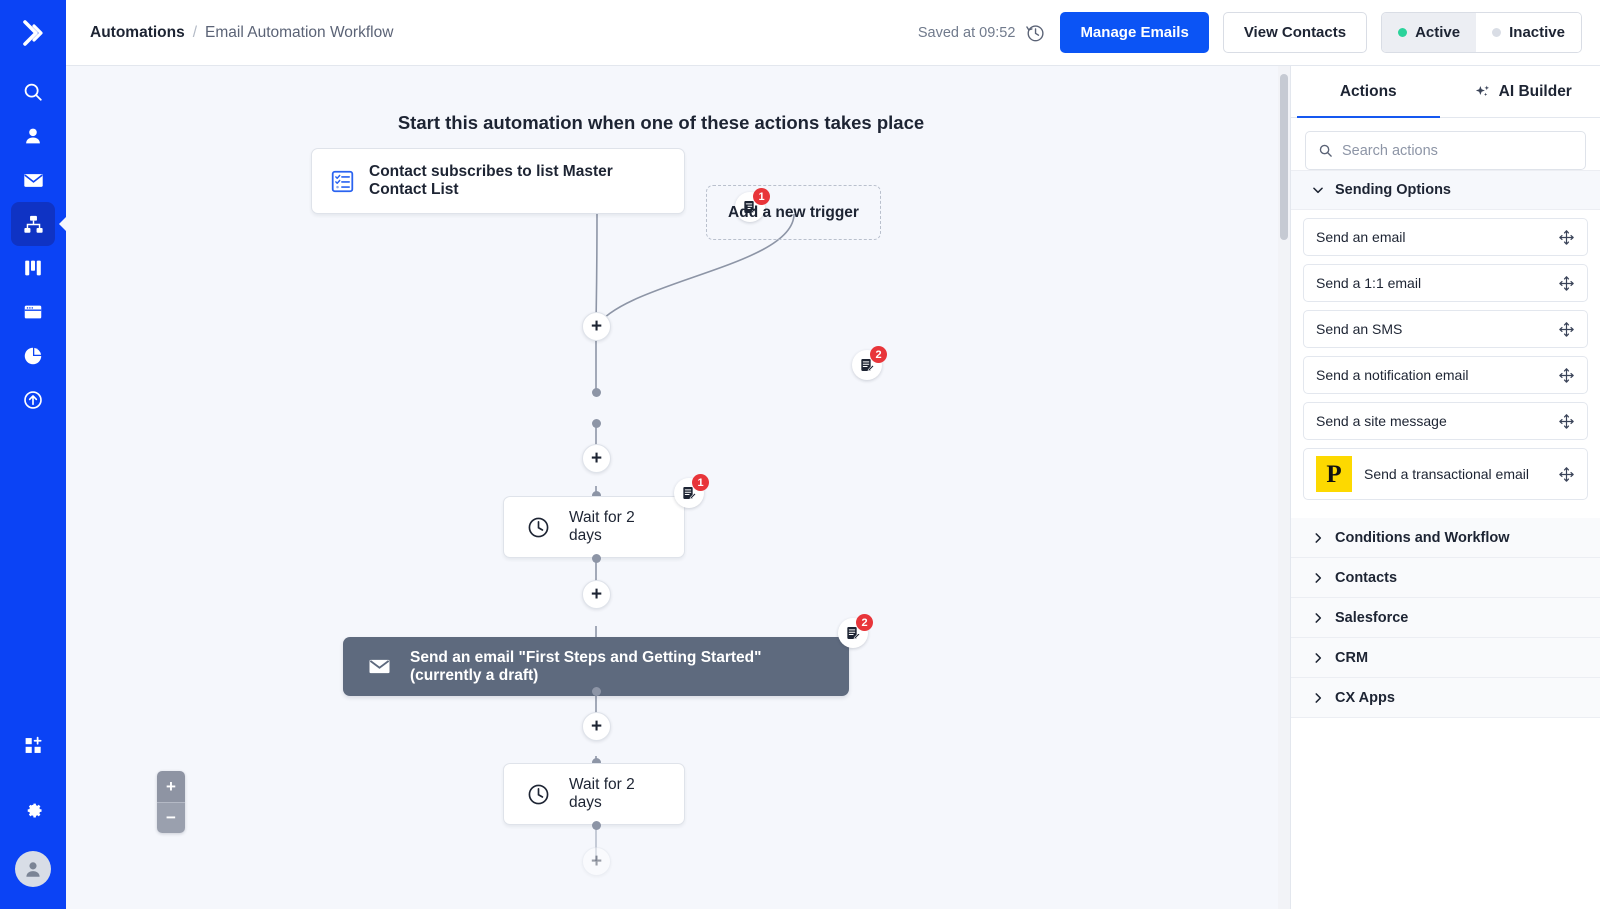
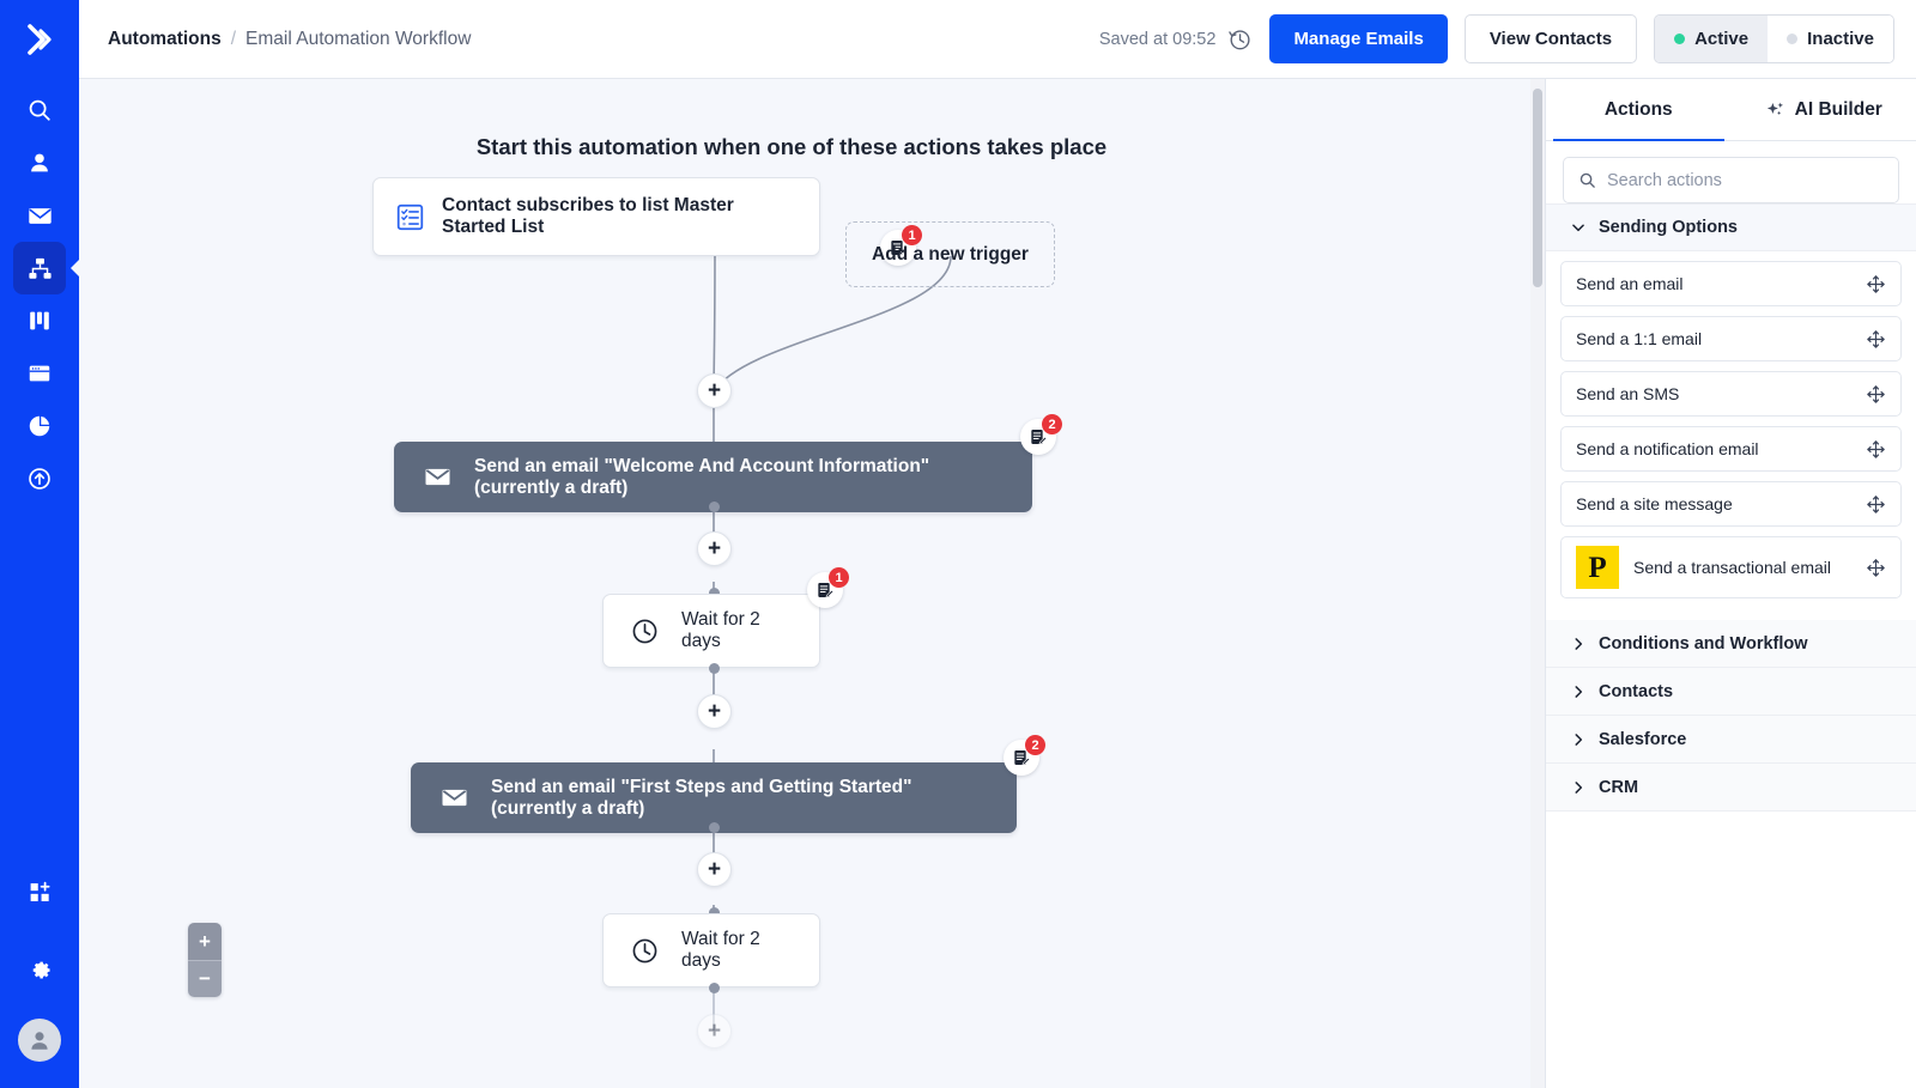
  Automations
  /
  Email Automation Workflow
  Saved at 09:52
  Manage Emails
  View Contacts
  Active
  Inactive
  Start this automation when one of these actions takes place
- Contact subscribes to list Master Contact List
+ Contact subscribes to list Master Started List
  1
  Add a new trigger
  +
+ Send an email "Welcome And Account Information" (currently a draft)
  2
  +
  Wait for 2 days
  1
  +
  Send an email "First Steps and Getting Started" (currently a draft)
  2
  +
  Wait for 2 days
  +
  +
  −
  Actions
  AI Builder
  Search actions
  Sending Options
  Send an email
  Send a 1:1 email
  Send an SMS
  Send a notification email
  Send a site message
  P
  Send a transactional email
  Conditions and Workflow
  Contacts
  Salesforce
  CRM
- CX Apps
